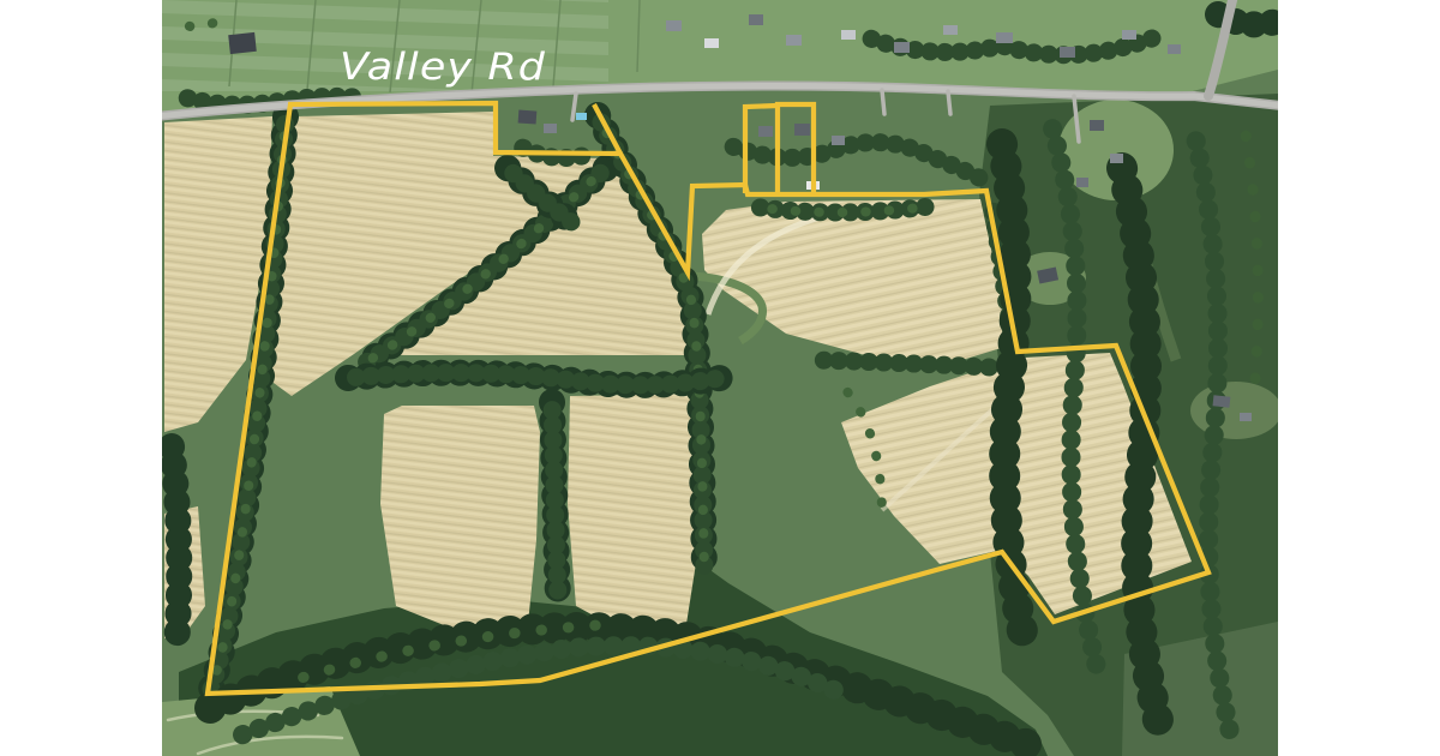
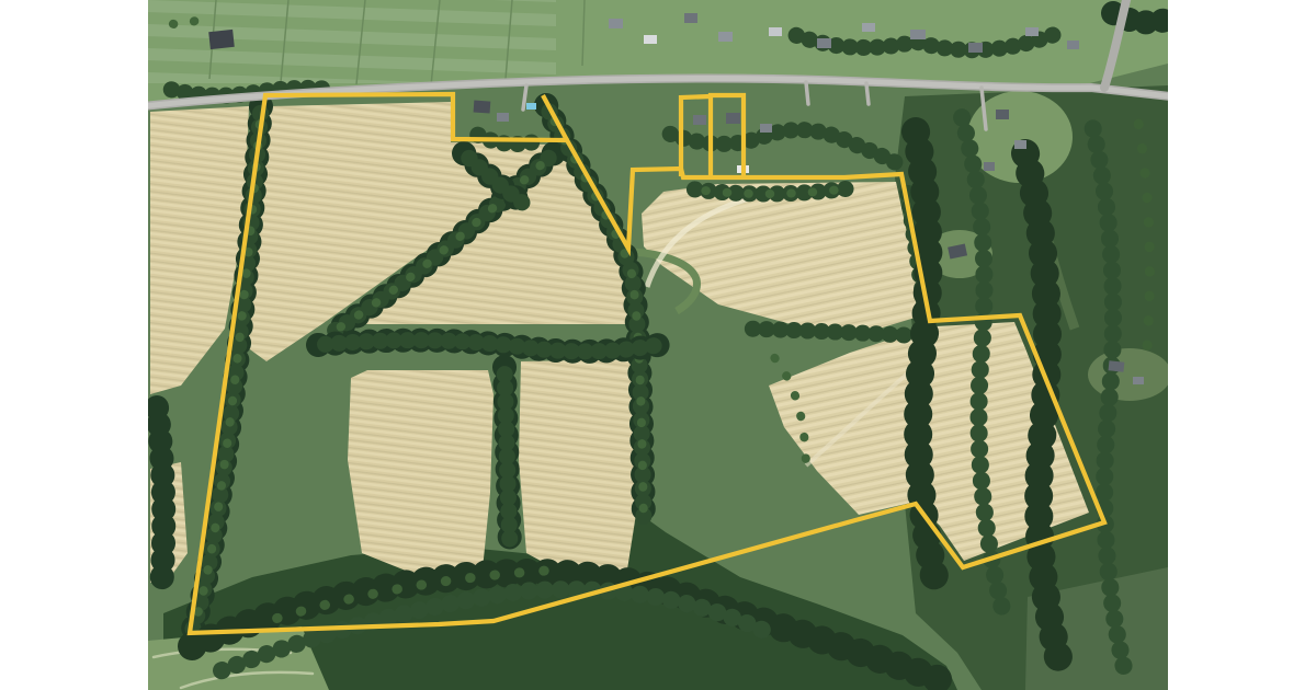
- Valley Rd
